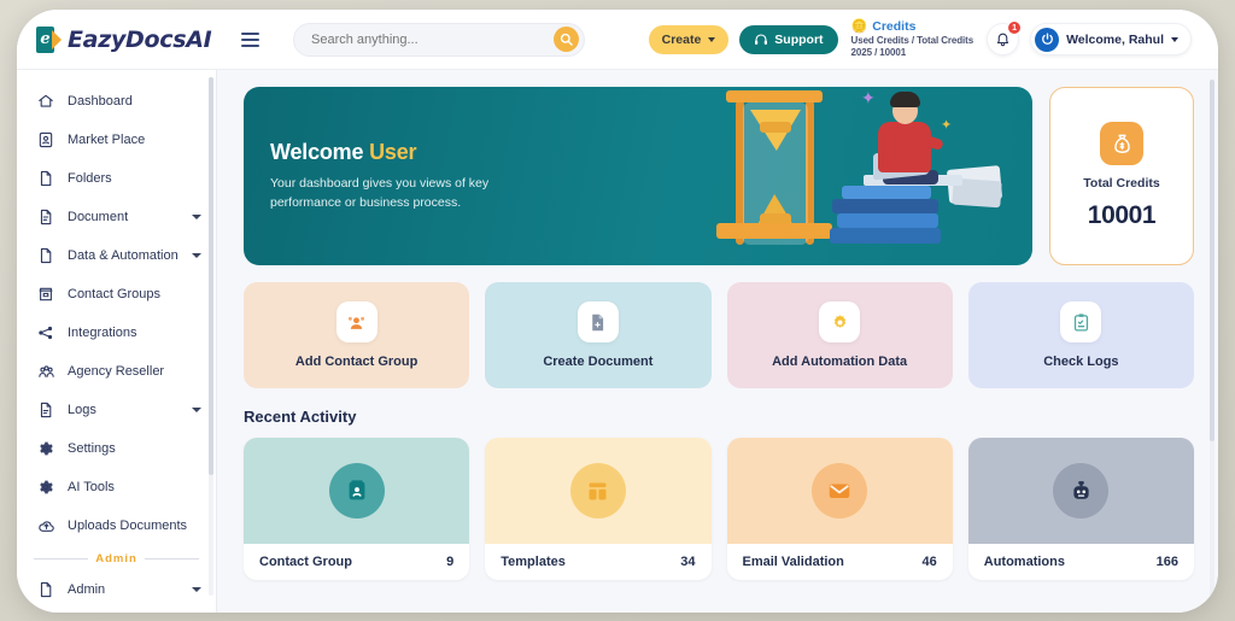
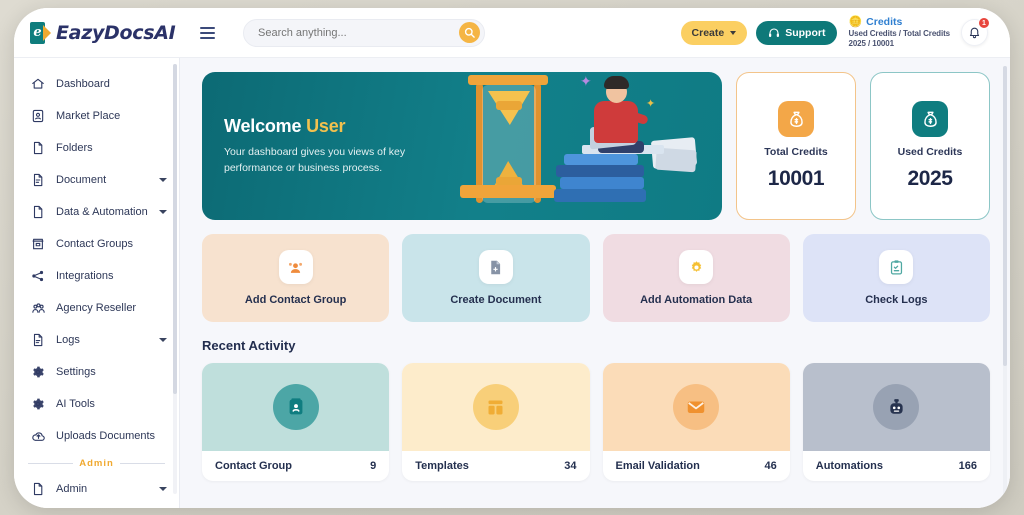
  e
  EazyDocsAI
  Search anything...
  Create
  Support
  🪙
  Credits
  Used Credits / Total Credits
  2025 / 10001
- Welcome, Rahul
  Dashboard
  Market Place
  Folders
  Document
  Data & Automation
  Contact Groups
  Integrations
  Agency Reseller
  Logs
  Settings
  AI Tools
  Uploads Documents
  Admin
  Admin
  Welcome User
  Your dashboard gives you views of key performance or business process.
  ✦
  ✦
  Total Credits
  10001
+ Used Credits
+ 2025
  Add Contact Group
  Create Document
  Add Automation Data
  Check Logs
  Recent Activity
  Contact Group
  9
  Templates
  34
  Email Validation
  46
  Automations
  166
